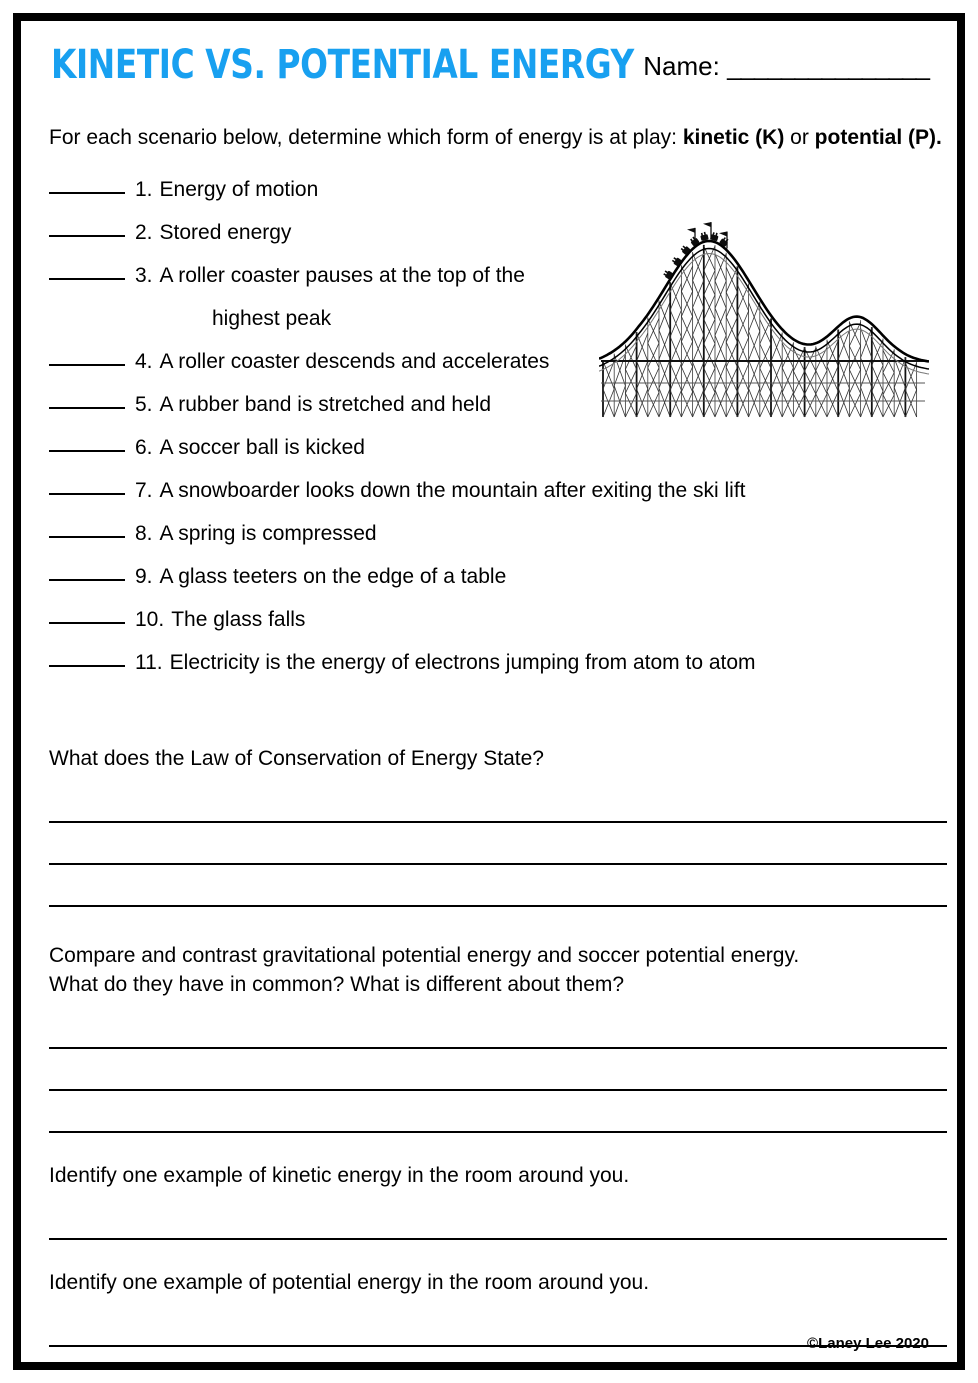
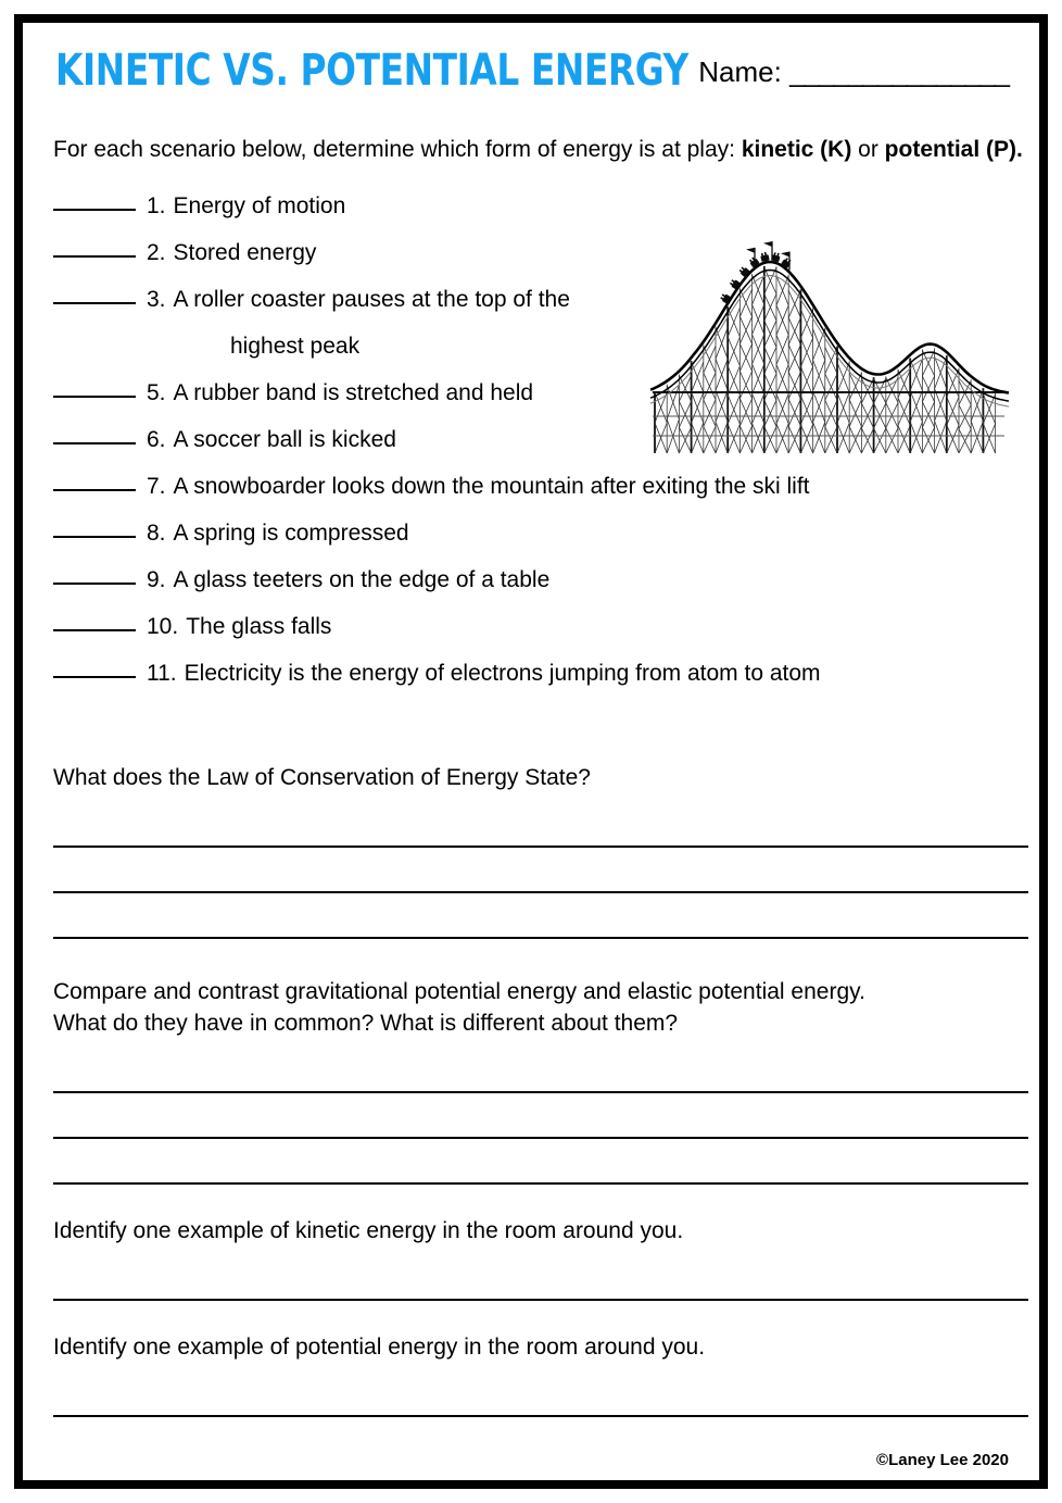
  KINETIC VS. POTENTIAL ENERGY
  Name: _______________
  For each scenario below, determine which form of energy is at play: kinetic (K) or potential (P).
  1.
  Energy of motion
  2.
  Stored energy
  3.
  A roller coaster pauses at the top of the
  highest peak
- 4.
- A roller coaster descends and accelerates
  5.
  A rubber band is stretched and held
  6.
  A soccer ball is kicked
  7.
  A snowboarder looks down the mountain after exiting the ski lift
  8.
  A spring is compressed
  9.
  A glass teeters on the edge of a table
  10.
  The glass falls
  11.
  Electricity is the energy of electrons jumping from atom to atom
  What does the Law of Conservation of Energy State?
- Compare and contrast gravitational potential energy and soccer potential energy.
+ Compare and contrast gravitational potential energy and elastic potential energy.
  What do they have in common? What is different about them?
  Identify one example of kinetic energy in the room around you.
  Identify one example of potential energy in the room around you.
  ©Laney Lee 2020
